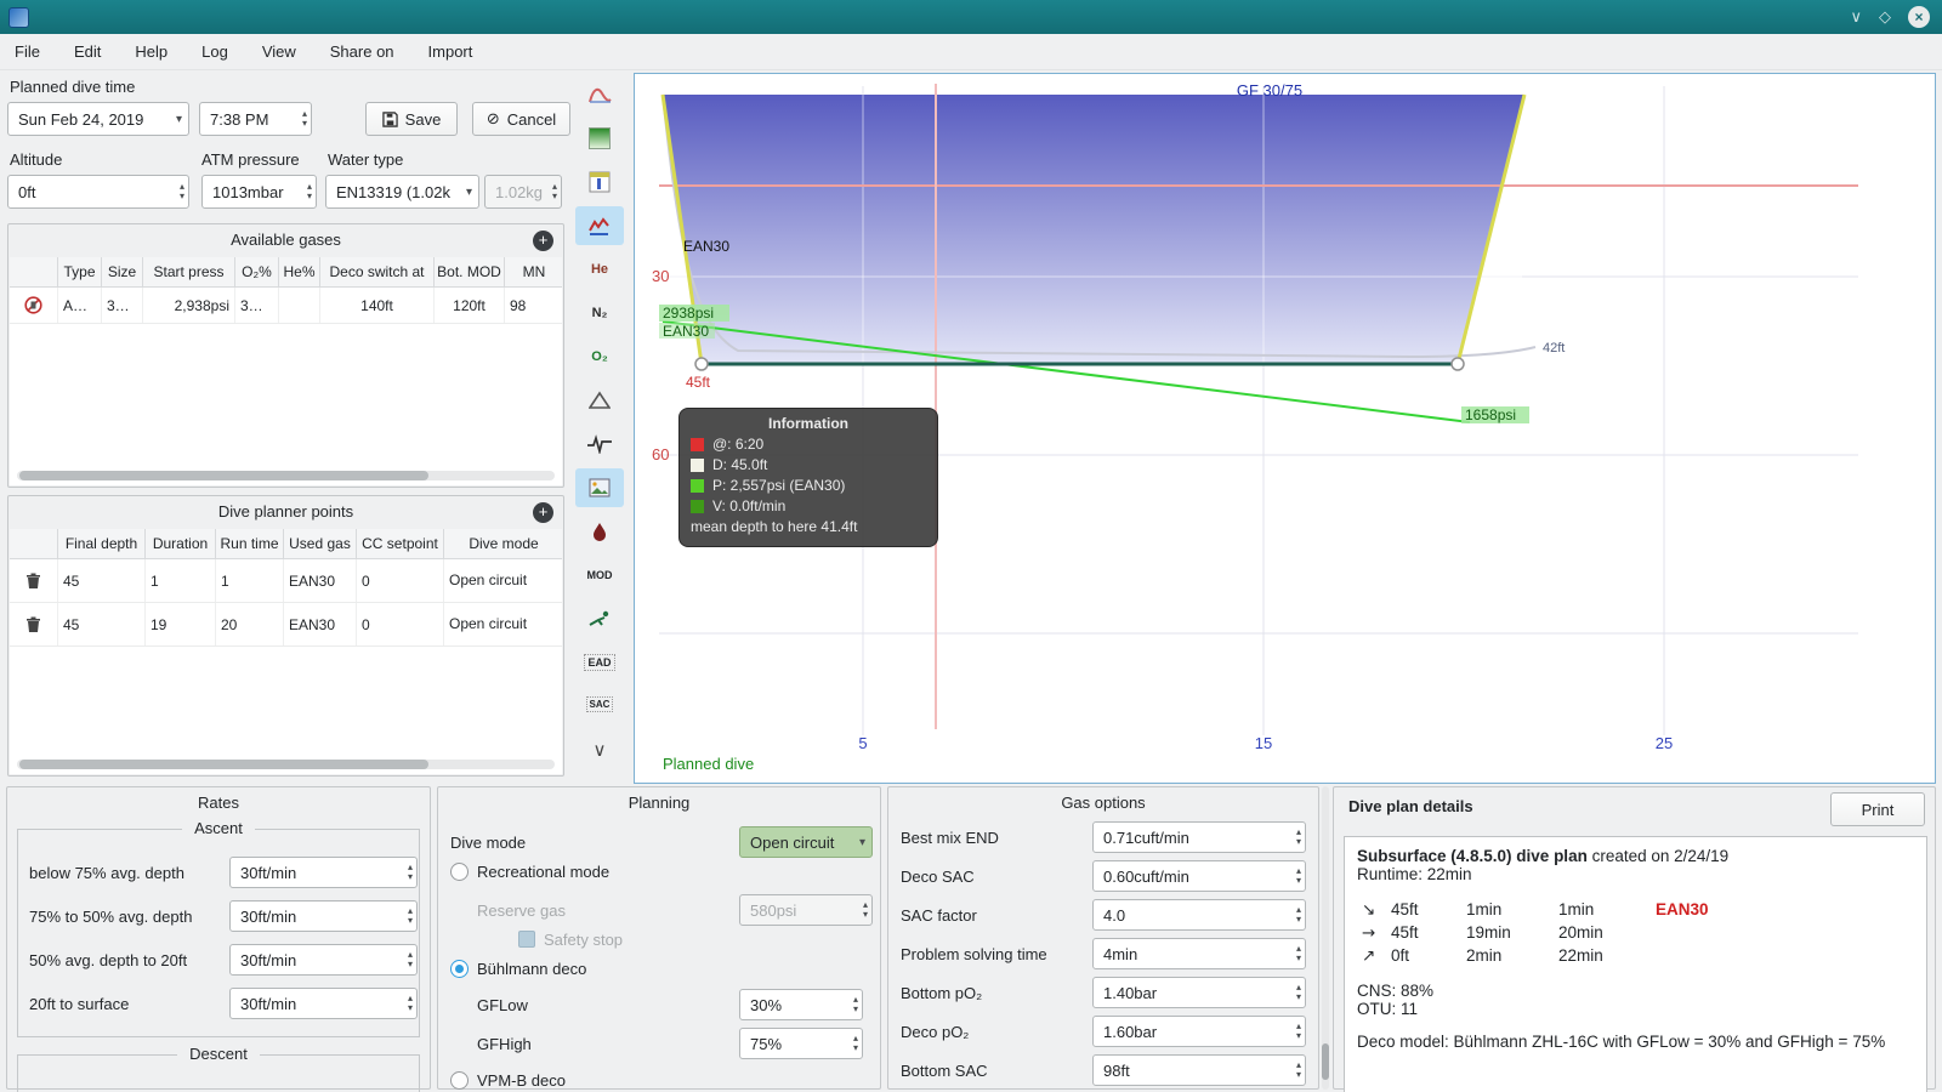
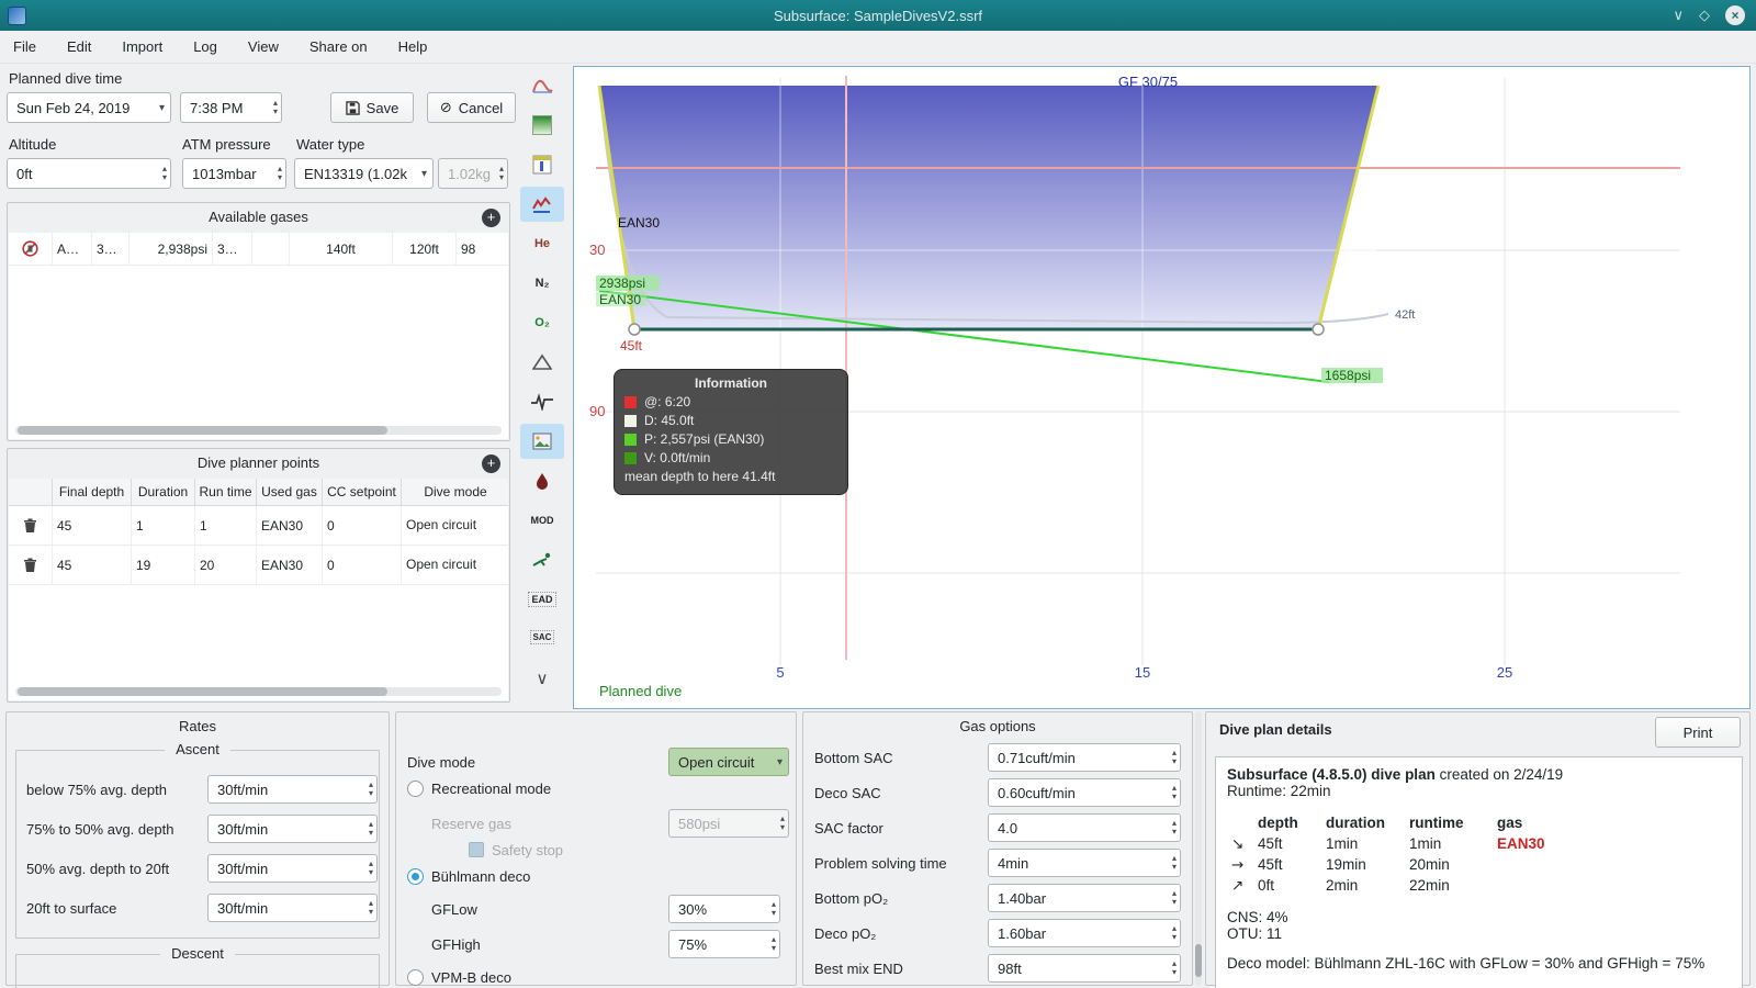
+ Subsurface: SampleDivesV2.ssrf
  ∨
  ◇
  ×
  File
  Edit
- Help
+ Import
  Log
  View
  Share on
- Import
+ Help
  Planned dive time
  Sun Feb 24, 2019
  ▾
  7:38 PM
  ▴
  ▾
  Save
  ⊘
  Cancel
  Altitude
  ATM pressure
  Water type
  0ft
  ▴
  ▾
  1013mbar
  ▴
  ▾
  EN13319 (1.02k
  ▾
  1.02kg
  ▴
  ▾
  Available gases
  +
- Type
- Size
- Start press
- O₂%
- He%
- Deco switch at
- Bot. MOD
- MN
  A…
  3…
  2,938psi
  3…
  140ft
  120ft
  98
  Dive planner points
  +
  Final depth
  Duration
  Run time
  Used gas
  CC setpoint
  Dive mode
  45
  1
  1
  EAN30
  0
  Open circuit
  45
  19
  20
  EAN30
  0
  Open circuit
  He
  N₂
  O₂
  MOD
  EAD
  SAC
  ∨
  GF 30/75
  30
- 60
+ 90
  5
  15
  25
  EAN30
  2938psi
  EAN30
  45ft
  1658psi
  42ft
  Planned dive
  Information
  @: 6:20
  D: 45.0ft
  P: 2,557psi (EAN30)
  V: 0.0ft/min
  mean depth to here 41.4ft
  Rates
  Ascent
  below 75% avg. depth
  30ft/min
  ▴
  ▾
  75% to 50% avg. depth
  30ft/min
  ▴
  ▾
  50% avg. depth to 20ft
  30ft/min
  ▴
  ▾
  20ft to surface
  30ft/min
  ▴
  ▾
  Descent
- Planning
  Dive mode
  Open circuit
  ▾
  Recreational mode
  Reserve gas
  580psi
  ▴
  ▾
  Safety stop
  Bühlmann deco
  GFLow
  30%
  ▴
  ▾
  GFHigh
  75%
  ▴
  ▾
  VPM-B deco
  Gas options
- Best mix END
+ Bottom SAC
  0.71cuft/min
  ▴
  ▾
  Deco SAC
  0.60cuft/min
  ▴
  ▾
  SAC factor
  4.0
  ▴
  ▾
  Problem solving time
  4min
  ▴
  ▾
  Bottom pO₂
  1.40bar
  ▴
  ▾
  Deco pO₂
  1.60bar
  ▴
  ▾
- Bottom SAC
+ Best mix END
  98ft
  ▴
  ▾
  Dive plan details
  Print
  Subsurface (4.8.5.0) dive plan created on 2/24/19
  Runtime: 22min
+ depth
+ duration
+ runtime
+ gas
  ↘
  45ft
  1min
  1min
  EAN30
  →
  45ft
  19min
  20min
  ↗
  0ft
  2min
  22min
- CNS: 88%
+ CNS: 4%
  OTU: 11
  Deco model: Bühlmann ZHL-16C with GFLow = 30% and GFHigh = 75%
